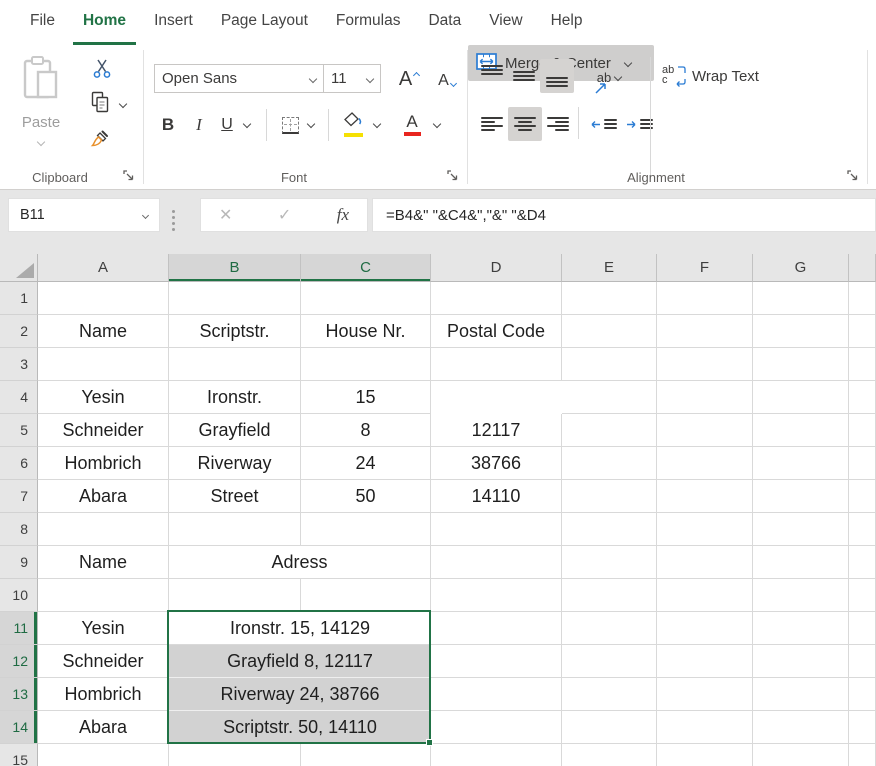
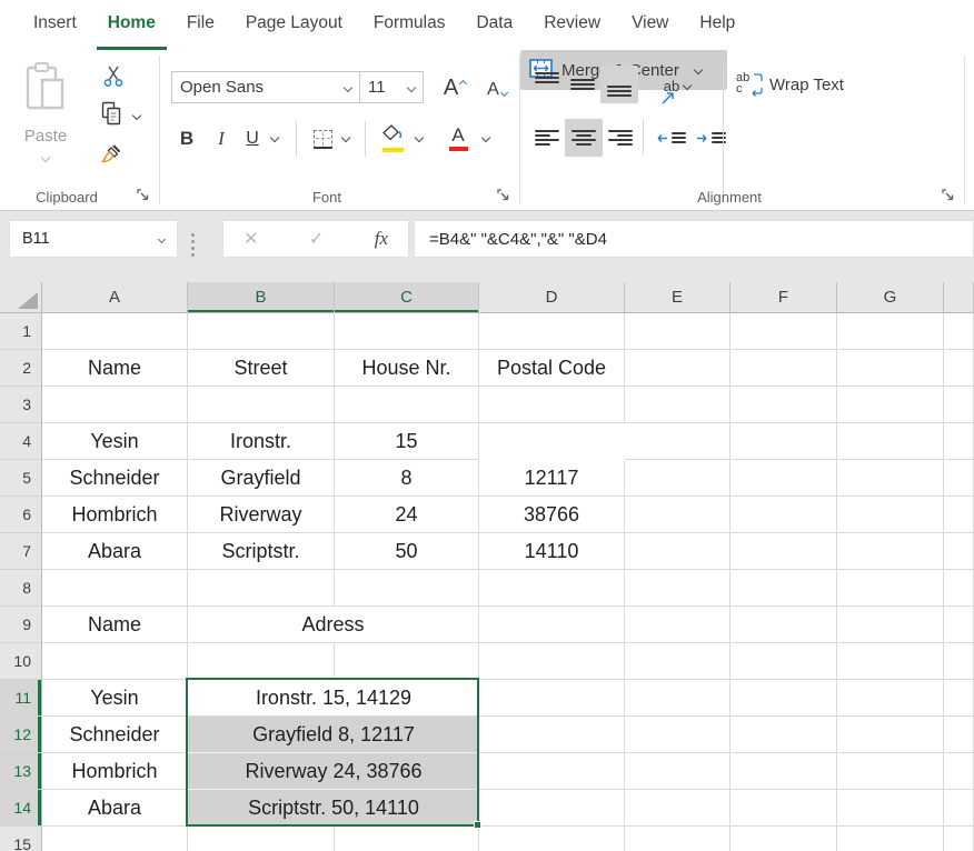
- File
+ Insert
  Home
- Insert
+ File
  Page Layout
  Formulas
  Data
+ Review
  View
  Help
  Paste
  Clipboard
  Open Sans
  11
  A
  A
  B
  I
  U
  A
  Font
  ab
  ab
  c
  Wrap Text
  Mergenter
  Alignment
  B11
  ✕
  ✓
  fx
  =B4&" "&C4&","&" "&D4
  A
  B
  C
  D
  E
  F
  G
  1
  2
  Name
- Scriptstr.
+ Street
  House Nr.
  Postal Code
  3
  4
  Yesin
  Ironstr.
  15
  5
  Schneider
  Grayfield
  8
  12117
  6
  Hombrich
  Riverway
  24
  38766
  7
  Abara
- Street
+ Scriptstr.
  50
  14110
  8
  9
  Name
  Adress
  10
  11
  Yesin
  Ironstr. 15, 14129
  12
  Schneider
  Grayfield 8, 12117
  13
  Hombrich
  Riverway 24, 38766
  14
  Abara
  Scriptstr. 50, 14110
  15
